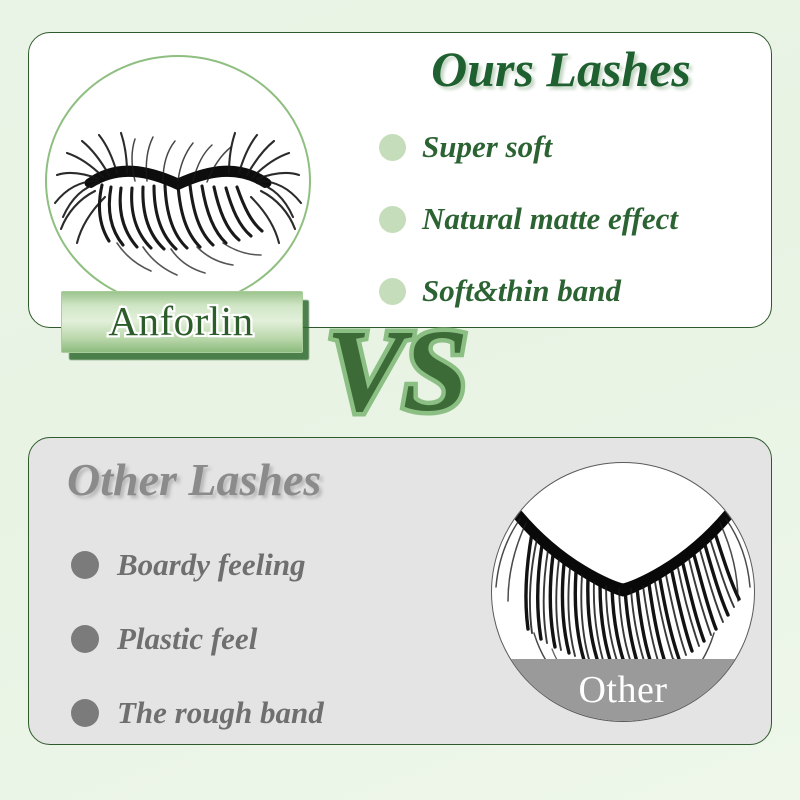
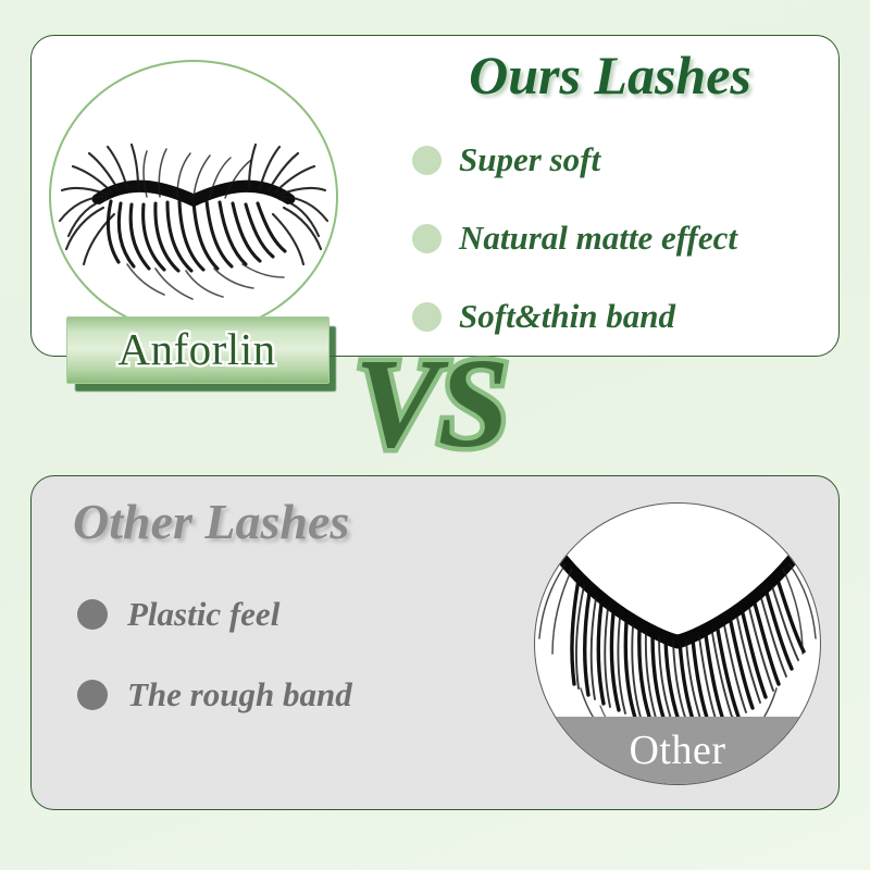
  Anforlin
  Ours Lashes
  Super soft
  Natural matte effect
  Soft&thin band
  VS
  Other Lashes
- Boardy feeling
  Plastic feel
  The rough band
  Other
